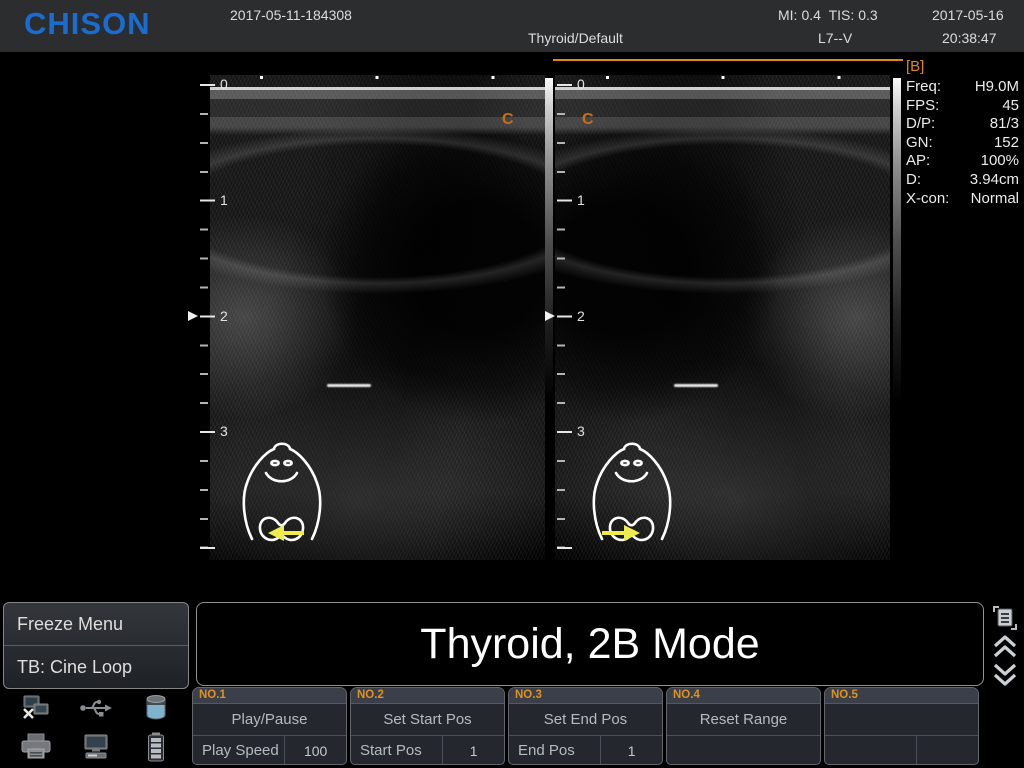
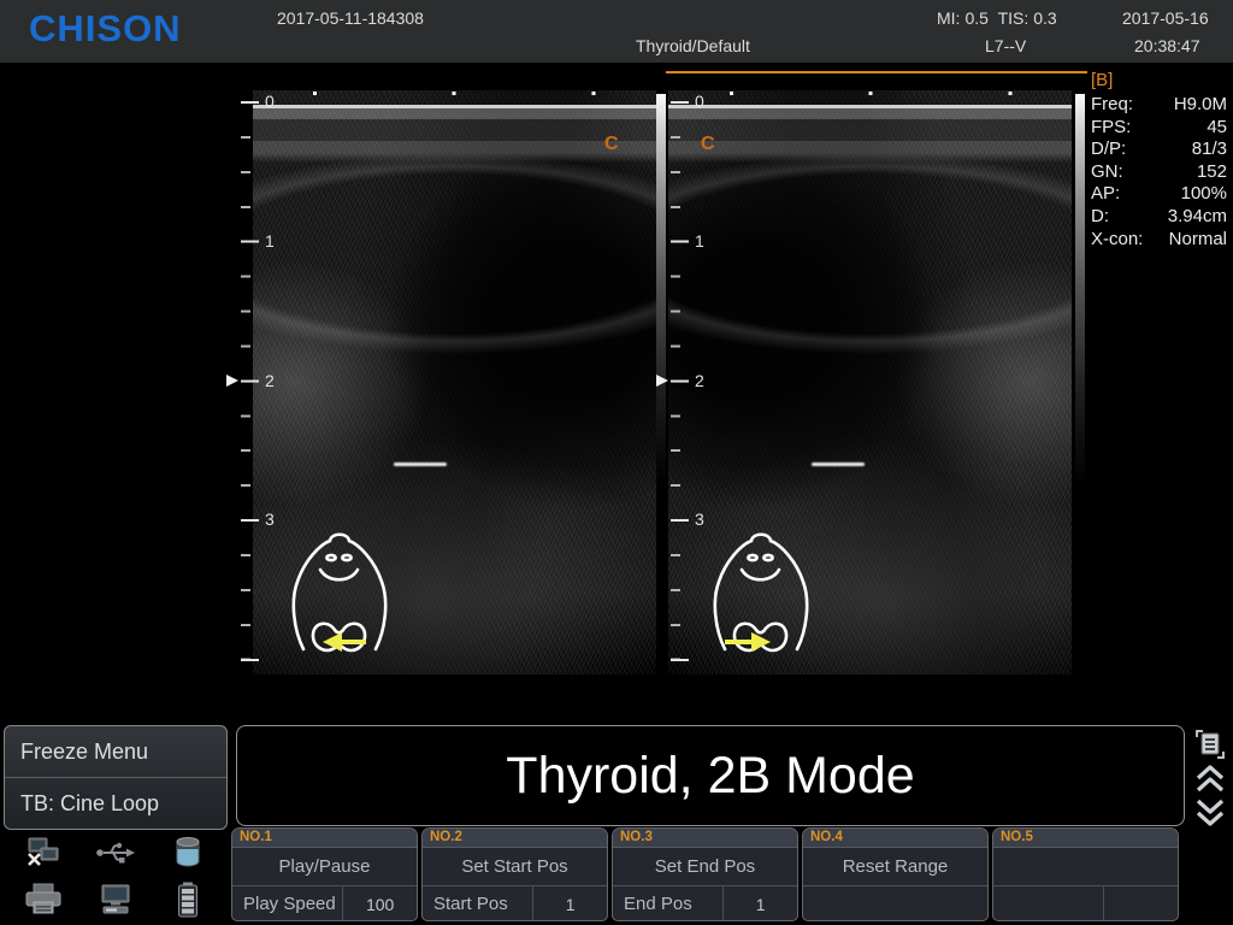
  CHISON
  2017-05-11-184308
  Thyroid/Default
- MI: 0.4 TIS: 0.3
+ MI: 0.5 TIS: 0.3
  L7--V
  2017-05-16
  20:38:47
  C
  C
  0
  1
  2
  3
  0
  1
  2
  3
  [B]
  Freq:
  H9.0M
  FPS:
  45
  D/P:
  81/3
  GN:
  152
  AP:
  100%
  D:
  3.94cm
  X-con:
  Normal
  Freeze Menu
  TB: Cine Loop
  Thyroid, 2B Mode
  NO.1
  Play/Pause
  Play Speed
  100
  NO.2
  Set Start Pos
  Start Pos
  1
  NO.3
  Set End Pos
  End Pos
  1
  NO.4
  Reset Range
  NO.5
